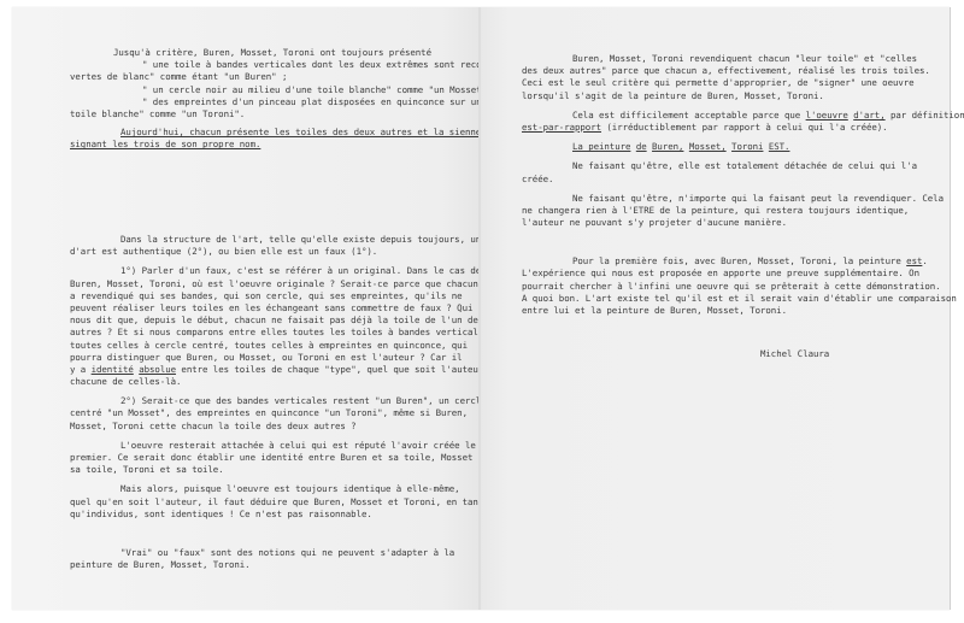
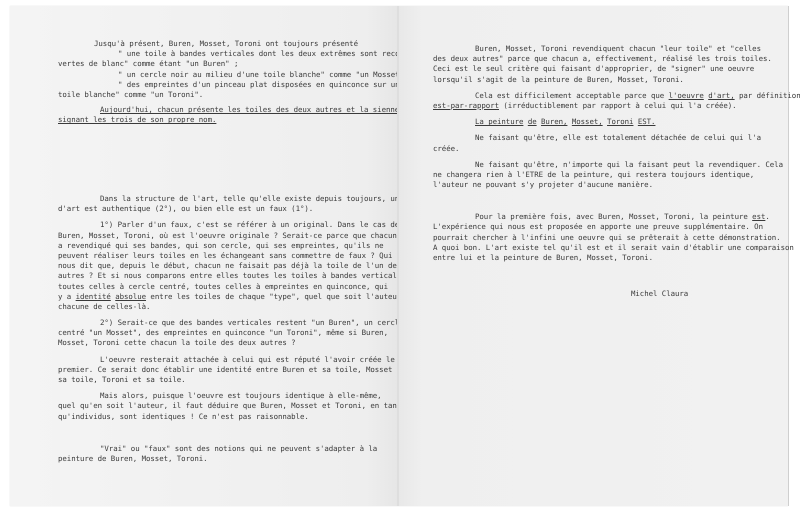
- Jusqu'à critère, Buren, Mosset, Toroni ont toujours présenté
+ Jusqu'à présent, Buren, Mosset, Toroni ont toujours présenté
  " une toile à bandes verticales dont les deux extrêmes sont rec
  vertes de blanc" comme étant "un Buren" ;
  " un cercle noir au milieu d'une toile blanche" comme "un Mosse
  " des empreintes d'un pinceau plat disposées en quinconce sur u
  toile blanche" comme "un Toroni".
  Aujourd'hui, chacun présente les toiles des deux autres et la sienn
  signant les trois de son propre nom.
  Dans la structure de l'art, telle qu'elle existe depuis toujours, u
  d'art est authentique (2°), ou bien elle est un faux (1°).
  1°) Parler d'un faux, c'est se référer à un original. Dans le cas d
  Buren, Mosset, Toroni, où est l'oeuvre originale ? Serait-ce parce que chacun
  a revendiqué qui ses bandes, qui son cercle, qui ses empreintes, qu'ils ne
  peuvent réaliser leurs toiles en les échangeant sans commettre de faux ? Qui
  nous dit que, depuis le début, chacun ne faisait pas déjà la toile de l'un de
  autres ? Et si nous comparons entre elles toutes les toiles à bandes vertical
  toutes celles à cercle centré, toutes celles à empreintes en quinconce, qui
- pourra distinguer que Buren, ou Mosset, ou Toroni en est l'auteur ? Car il
  y a identité absolue entre les toiles de chaque "type", quel que soit l'auteu
  chacune de celles-là.
  2°) Serait-ce que des bandes verticales restent "un Buren", un cerc
  centré "un Mosset", des empreintes en quinconce "un Toroni", même si Buren,
  Mosset, Toroni cette chacun la toile des deux autres ?
  L'oeuvre resterait attachée à celui qui est réputé l'avoir créée le
  premier. Ce serait donc établir une identité entre Buren et sa toile, Mosset
  sa toile, Toroni et sa toile.
  Mais alors, puisque l'oeuvre est toujours identique à elle-même,
  quel qu'en soit l'auteur, il faut déduire que Buren, Mosset et Toroni, en tan
  qu'individus, sont identiques ! Ce n'est pas raisonnable.
  "Vrai" ou "faux" sont des notions qui ne peuvent s'adapter à la
  peinture de Buren, Mosset, Toroni.
  Buren, Mosset, Toroni revendiquent chacun "leur toile" et "celles
  des deux autres" parce que chacun a, effectivement, réalisé les trois toiles.
- Ceci est le seul critère qui permette d'approprier, de "signer" une oeuvre
+ Ceci est le seul critère qui faisant d'approprier, de "signer" une oeuvre
  lorsqu'il s'agit de la peinture de Buren, Mosset, Toroni.
  Cela est difficilement acceptable parce que l'oeuvre d'art, par définition
  est-par-rapport (irréductiblement par rapport à celui qui l'a créée).
  La peinture de Buren, Mosset, Toroni EST.
  Ne faisant qu'être, elle est totalement détachée de celui qui l'a
  créée.
  Ne faisant qu'être, n'importe qui la faisant peut la revendiquer. Cela
  ne changera rien à l'ETRE de la peinture, qui restera toujours identique,
  l'auteur ne pouvant s'y projeter d'aucune manière.
  Pour la première fois, avec Buren, Mosset, Toroni, la peinture est.
  L'expérience qui nous est proposée en apporte une preuve supplémentaire. On
  pourrait chercher à l'infini une oeuvre qui se prêterait à cette démonstration.
  A quoi bon. L'art existe tel qu'il est et il serait vain d'établir une comparaison
  entre lui et la peinture de Buren, Mosset, Toroni.
  Michel Claura
